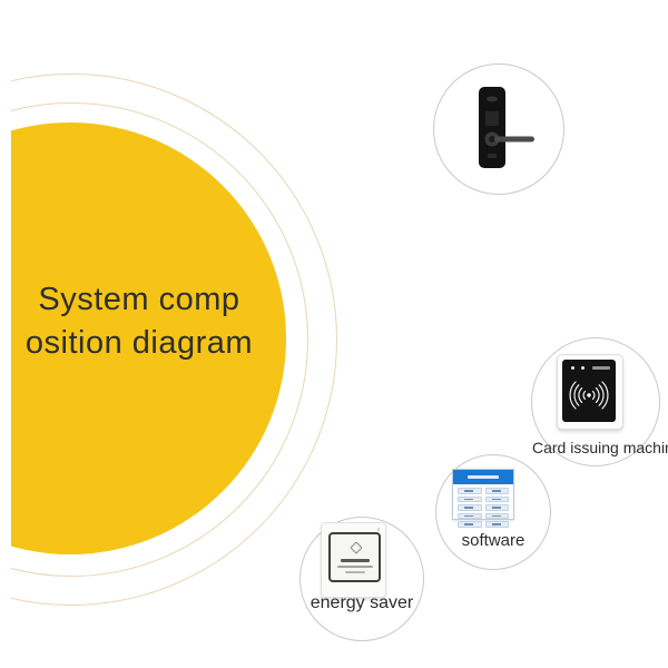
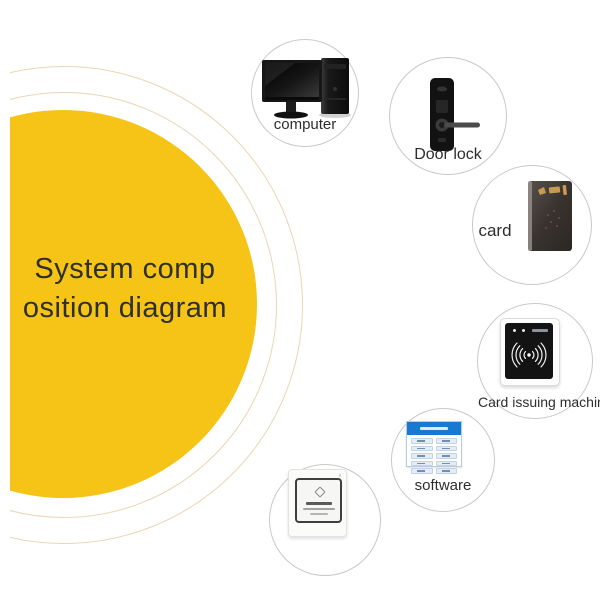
  System comp
  osition diagram
+ computer
+ Door lock
+ card
  Card issuing machi
  software
- energy saver
